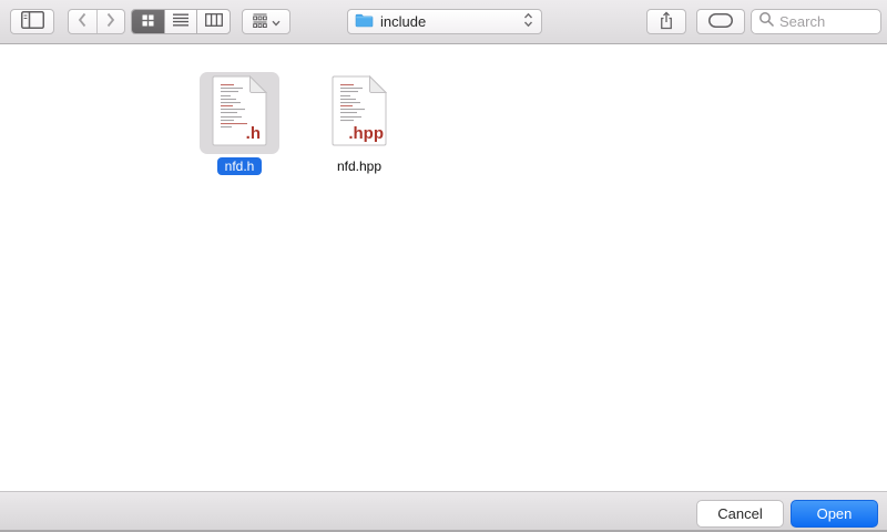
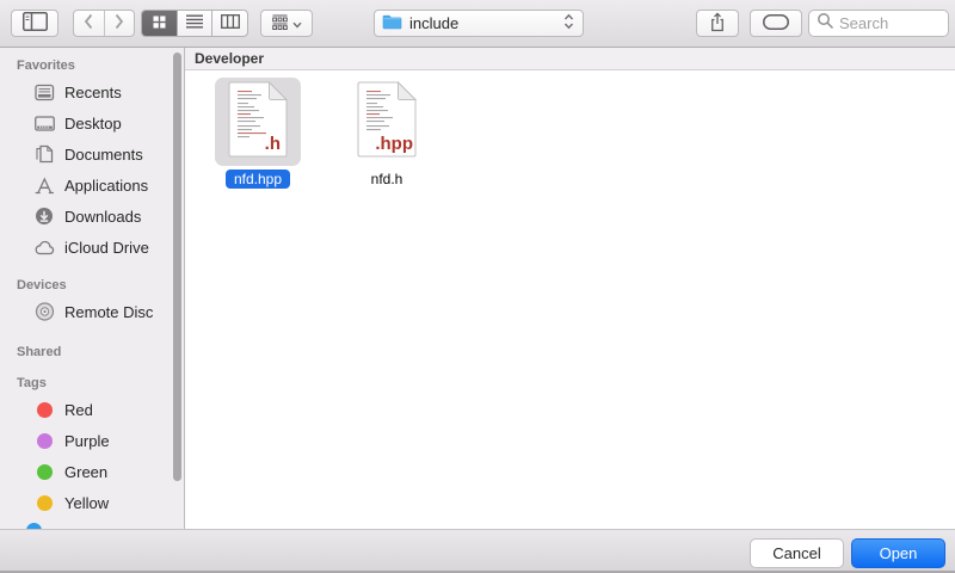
  include
  Search
+ Favorites
+ Recents
+ Desktop
+ Documents
+ Applications
+ Downloads
+ iCloud Drive
+ Devices
+ Remote Disc
+ Shared
+ Tags
+ Red
+ Purple
+ Green
+ Yellow
+ Developer
  .h
- nfd.h
+ nfd.hpp
  .hpp
- nfd.hpp
+ nfd.h
  Cancel
  Open
